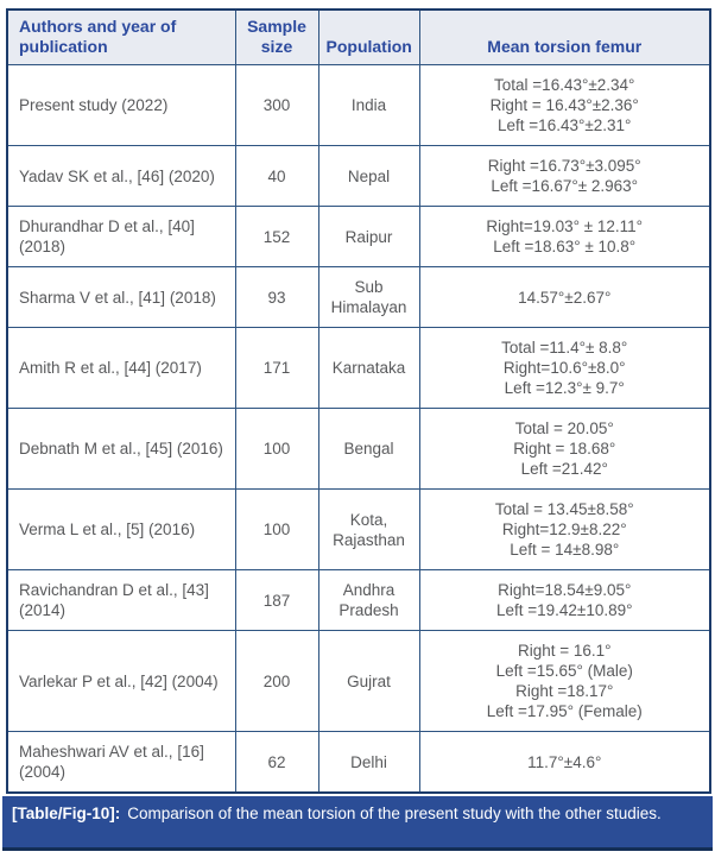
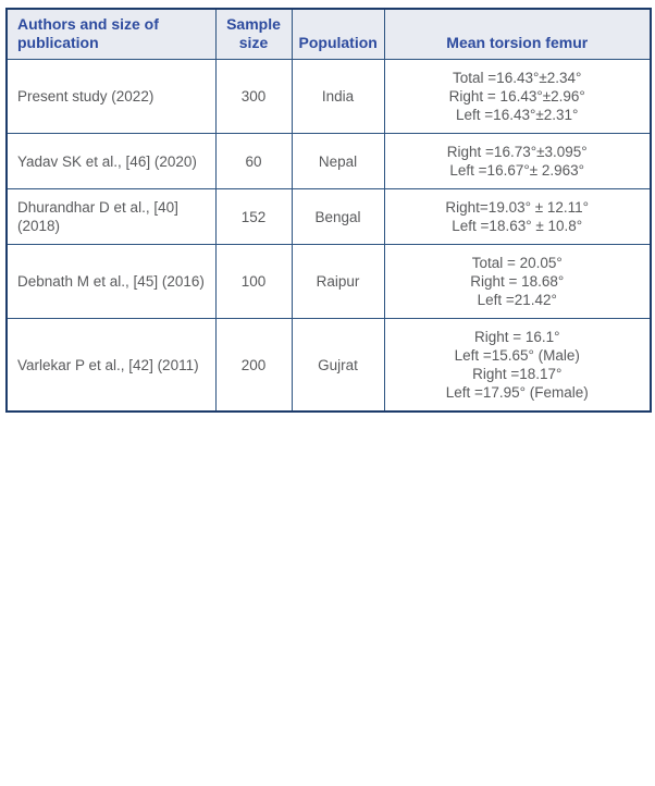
- Authors and year of publication	Sample size	Population	Mean torsion femur
+ Authors and size of publication	Sample size	Population	Mean torsion femur
- Present study (2022)	300	India	Total =16.43°±2.34°Right = 16.43°±2.36°Left =16.43°±2.31°
+ Present study (2022)	300	India	Total =16.43°±2.34°Right = 16.43°±2.96°Left =16.43°±2.31°
- Yadav SK et al., [46] (2020)	40	Nepal	Right =16.73°±3.095°Left =16.67°± 2.963°
+ Yadav SK et al., [46] (2020)	60	Nepal	Right =16.73°±3.095°Left =16.67°± 2.963°
- Dhurandhar D et al., [40] (2018)	152	Raipur	Right=19.03° ± 12.11°Left =18.63° ± 10.8°
+ Dhurandhar D et al., [40] (2018)	152	Bengal	Right=19.03° ± 12.11°Left =18.63° ± 10.8°
- Sharma V et al., [41] (2018)	93	Sub Himalayan	14.57°±2.67°
- Amith R et al., [44] (2017)	171	Karnataka	Total =11.4°± 8.8°Right=10.6°±8.0°Left =12.3°± 9.7°
- Debnath M et al., [45] (2016)	100	Bengal	Total = 20.05°Right = 18.68°Left =21.42°
+ Debnath M et al., [45] (2016)	100	Raipur	Total = 20.05°Right = 18.68°Left =21.42°
- Verma L et al., [5] (2016)	100	Kota, Rajasthan	Total = 13.45±8.58°Right=12.9±8.22°Left = 14±8.98°
- Ravichandran D et al., [43] (2014)	187	Andhra Pradesh	Right=18.54±9.05°Left =19.42±10.89°
- Varlekar P et al., [42] (2004)	200	Gujrat	Right = 16.1°Left =15.65° (Male)Right =18.17°Left =17.95° (Female)
+ Varlekar P et al., [42] (2011)	200	Gujrat	Right = 16.1°Left =15.65° (Male)Right =18.17°Left =17.95° (Female)
- Maheshwari AV et al., [16] (2004)	62	Delhi	11.7°±4.6°
- [Table/Fig-10]: Comparison of the mean torsion of the present study with the other studies.
